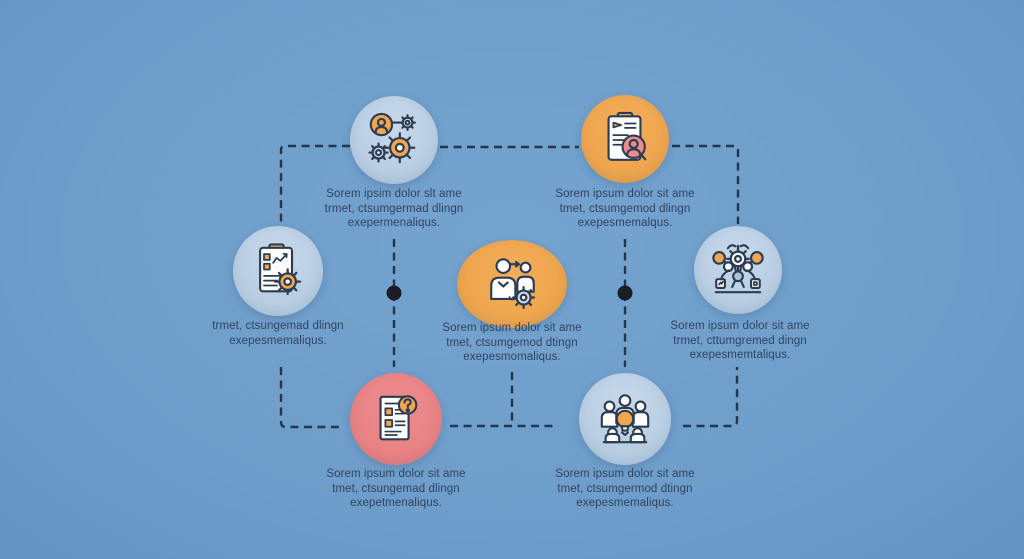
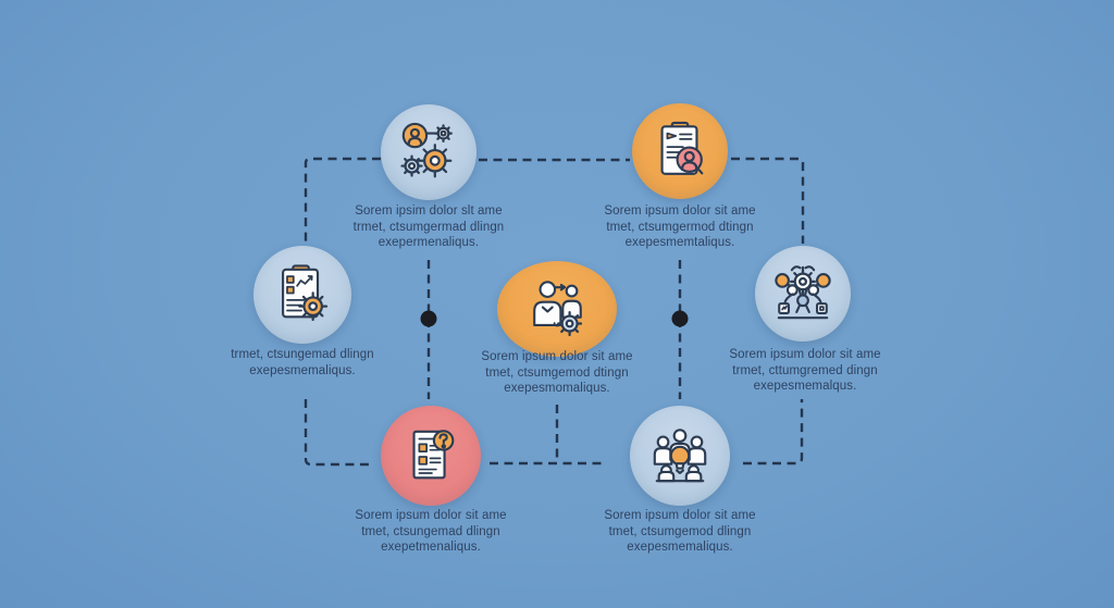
  Sorem ipsim dolor slt ame
  trmet, ctsumgermad dlingn
  exepermenaliqus.
  Sorem ipsum dolor sit ame
- tmet, ctsumgemod dlingn
+ tmet, ctsumgermod dtingn
- exepesmemalqus.
+ exepesmemtaliqus.
  trmet, ctsungemad dlingn
  exepesmemaliqus.
  Sorem ipsum dolor sit ame
  tmet, ctsumgemod dtingn
  exepesmomaliqus.
  Sorem ipsum dolor sit ame
  trmet, cttumgremed dingn
- exepesmemtaliqus.
+ exepesmemalqus.
  Sorem ipsum dolor sit ame
  tmet, ctsungemad dlingn
  exepetmenaliqus.
  Sorem ipsum dolor sit ame
- tmet, ctsumgermod dtingn
+ tmet, ctsumgemod dlingn
  exepesmemaliqus.
